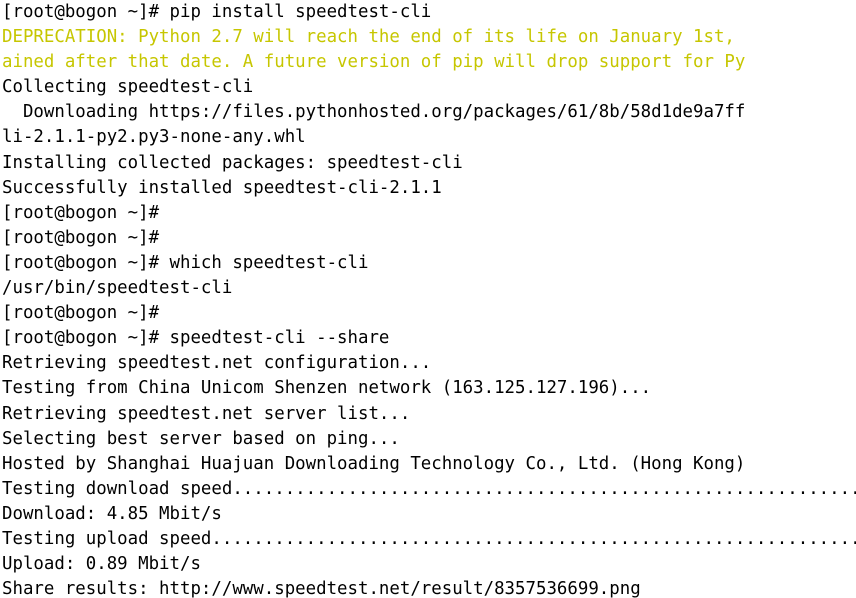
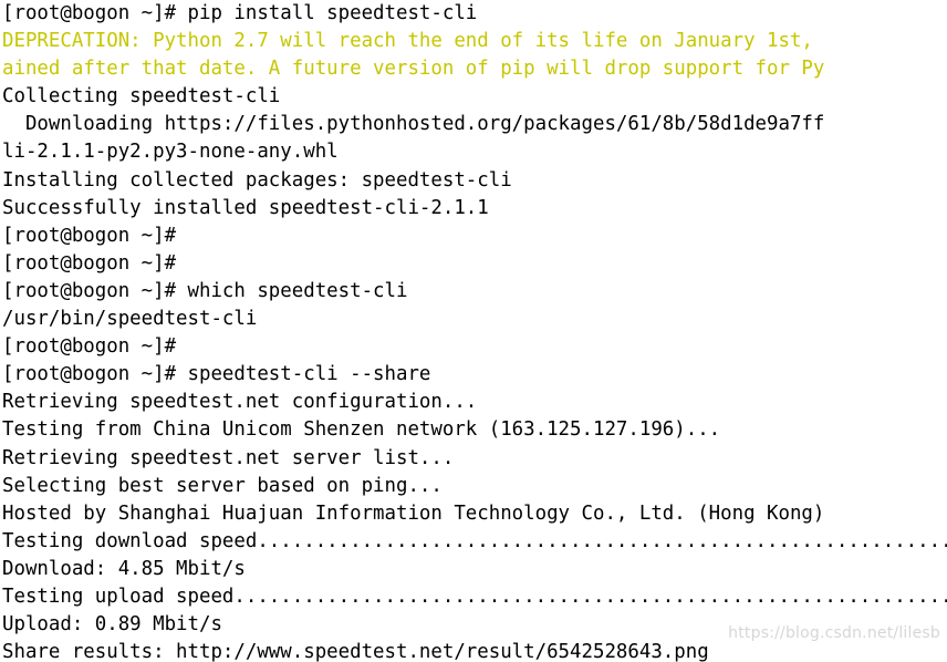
  [root@bogon ~]# pip install speedtest-cli
  DEPRECATION: Python 2.7 will reach the end of its life on January 1st,
  ained after that date. A future version of pip will drop support for Py
  Collecting speedtest-cli
  Downloading https://files.pythonhosted.org/packages/61/8b/58d1de9a7ff
  li-2.1.1-py2.py3-none-any.whl
  Installing collected packages: speedtest-cli
  Successfully installed speedtest-cli-2.1.1
  [root@bogon ~]#
  [root@bogon ~]#
  [root@bogon ~]# which speedtest-cli
  /usr/bin/speedtest-cli
  [root@bogon ~]#
  [root@bogon ~]# speedtest-cli --share
  Retrieving speedtest.net configuration...
  Testing from China Unicom Shenzen network (163.125.127.196)...
  Retrieving speedtest.net server list...
  Selecting best server based on ping...
- Hosted by Shanghai Huajuan Downloading Technology Co., Ltd. (Hong Kong)
+ Hosted by Shanghai Huajuan Information Technology Co., Ltd. (Hong Kong)
  Testing download speed............................................................
  Download: 4.85 Mbit/s
  Testing upload speed..............................................................
  Upload: 0.89 Mbit/s
- Share results: http://www.speedtest.net/result/8357536699.png
+ Share results: http://www.speedtest.net/result/6542528643.png
+ https://blog.csdn.net/lilesb
